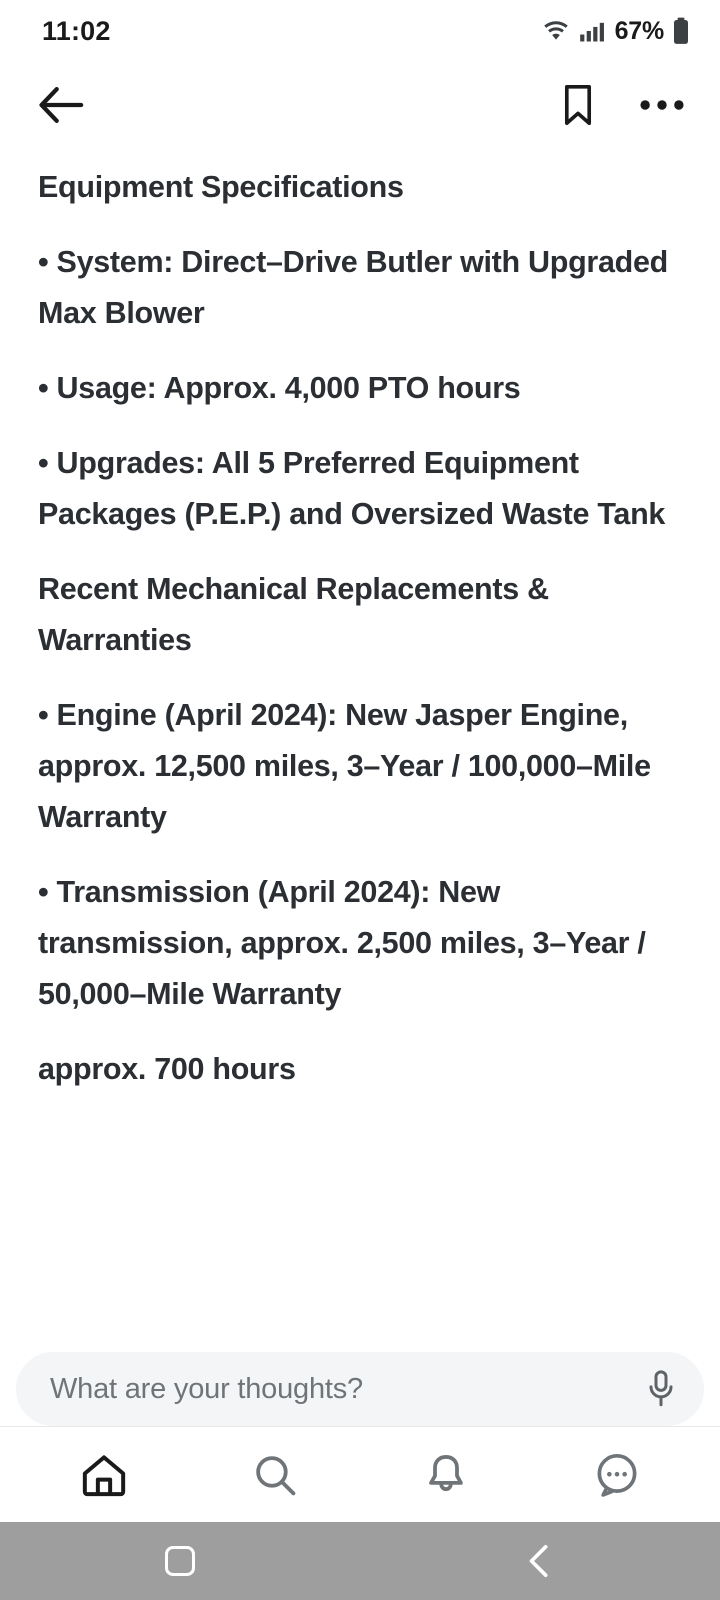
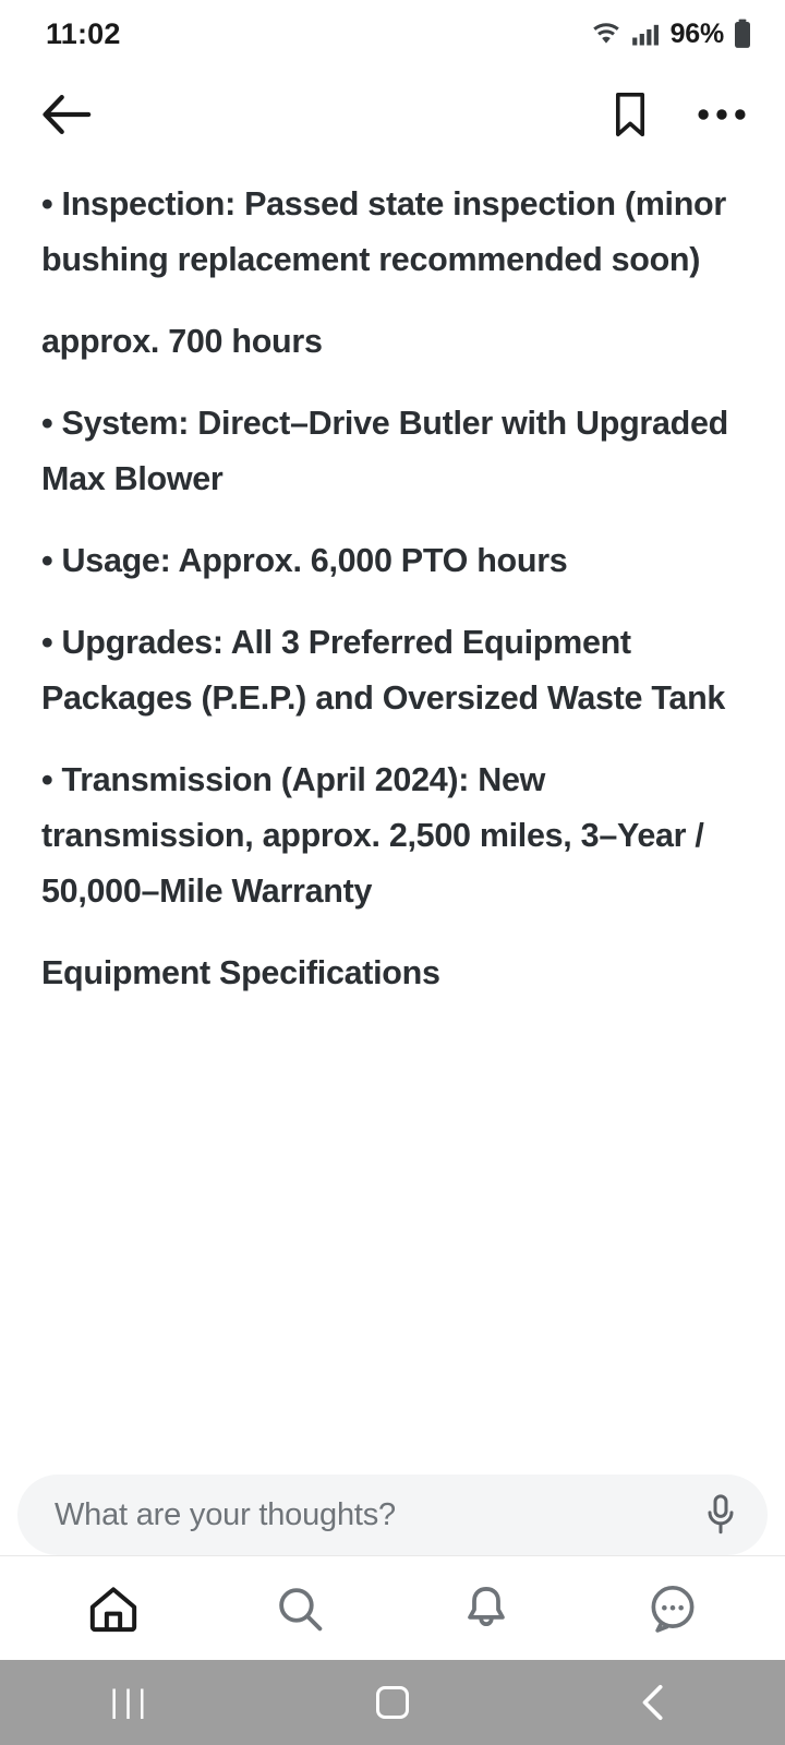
  11:02
- 67%
+ 96%
+ • Inspection: Passed state inspection (minor bushing replacement recommended soon)
- Equipment Specifications
+ approx. 700 hours
  • System: Direct–Drive Butler with Upgraded Max Blower
- • Usage: Approx. 4,000 PTO hours
+ • Usage: Approx. 6,000 PTO hours
- • Upgrades: All 5 Preferred Equipment Packages (P.E.P.) and Oversized Waste Tank
+ • Upgrades: All 3 Preferred Equipment Packages (P.E.P.) and Oversized Waste Tank
- Recent Mechanical Replacements & Warranties
- • Engine (April 2024): New Jasper Engine, approx. 12,500 miles, 3–Year / 100,000–Mile Warranty
  • Transmission (April 2024): New transmission, approx. 2,500 miles, 3–Year / 50,000–Mile Warranty
- approx. 700 hours
+ Equipment Specifications
  What are your thoughts?
+ |||
